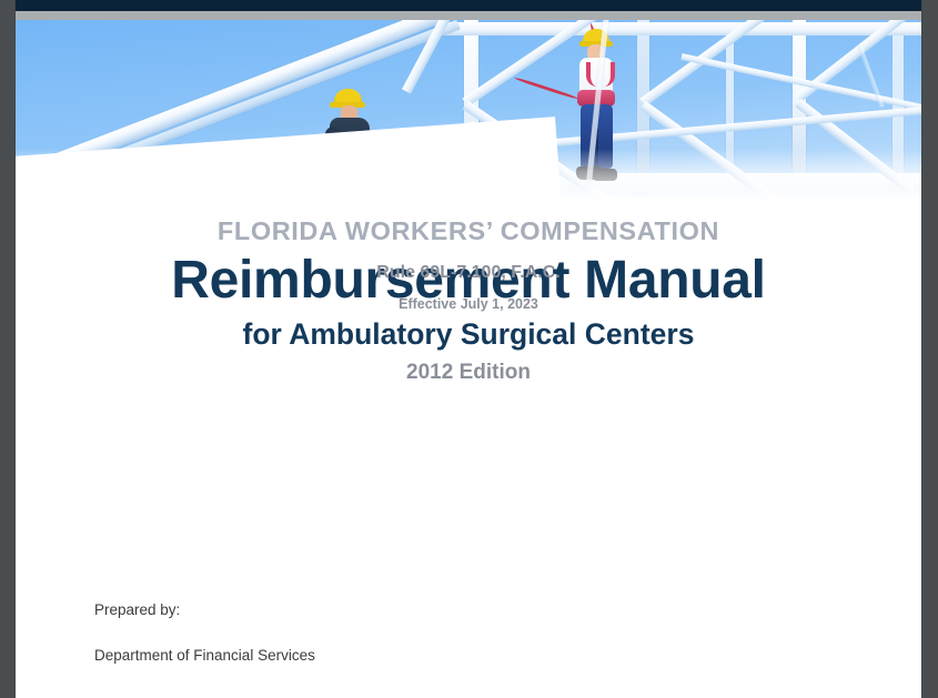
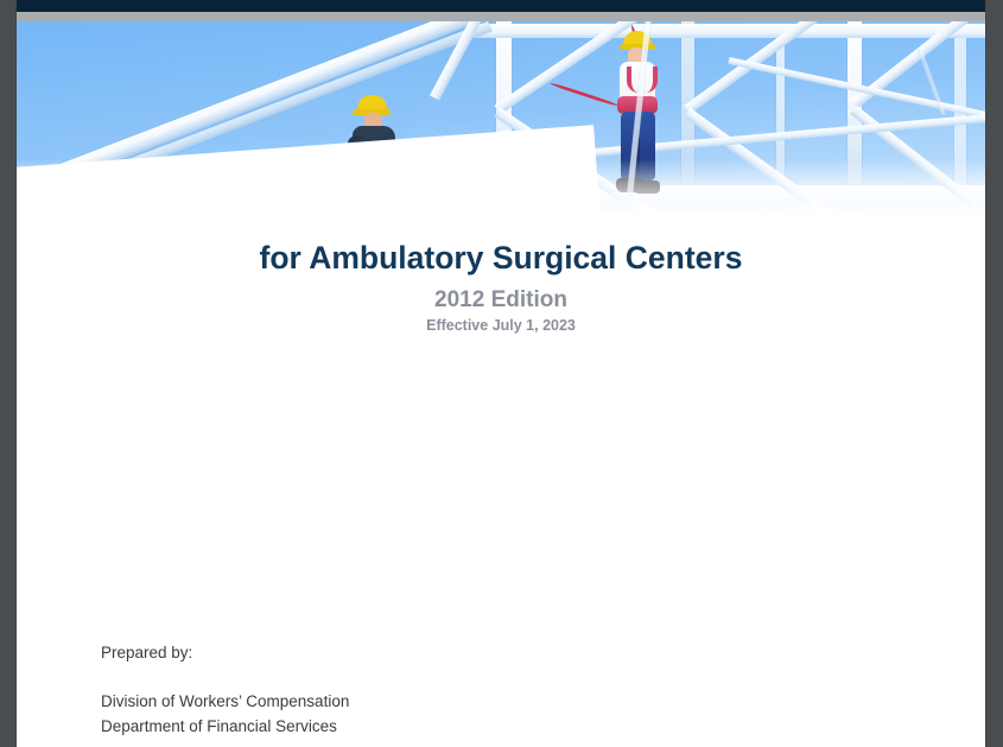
- FLORIDA WORKERS’ COMPENSATION
- Reimbursement Manual
  for Ambulatory Surgical Centers
  2012 Edition
- Rule 69L-7.100, F.A.C.
  Effective July 1, 2023
  Prepared by:
+ Division of Workers’ Compensation
  Department of Financial Services
